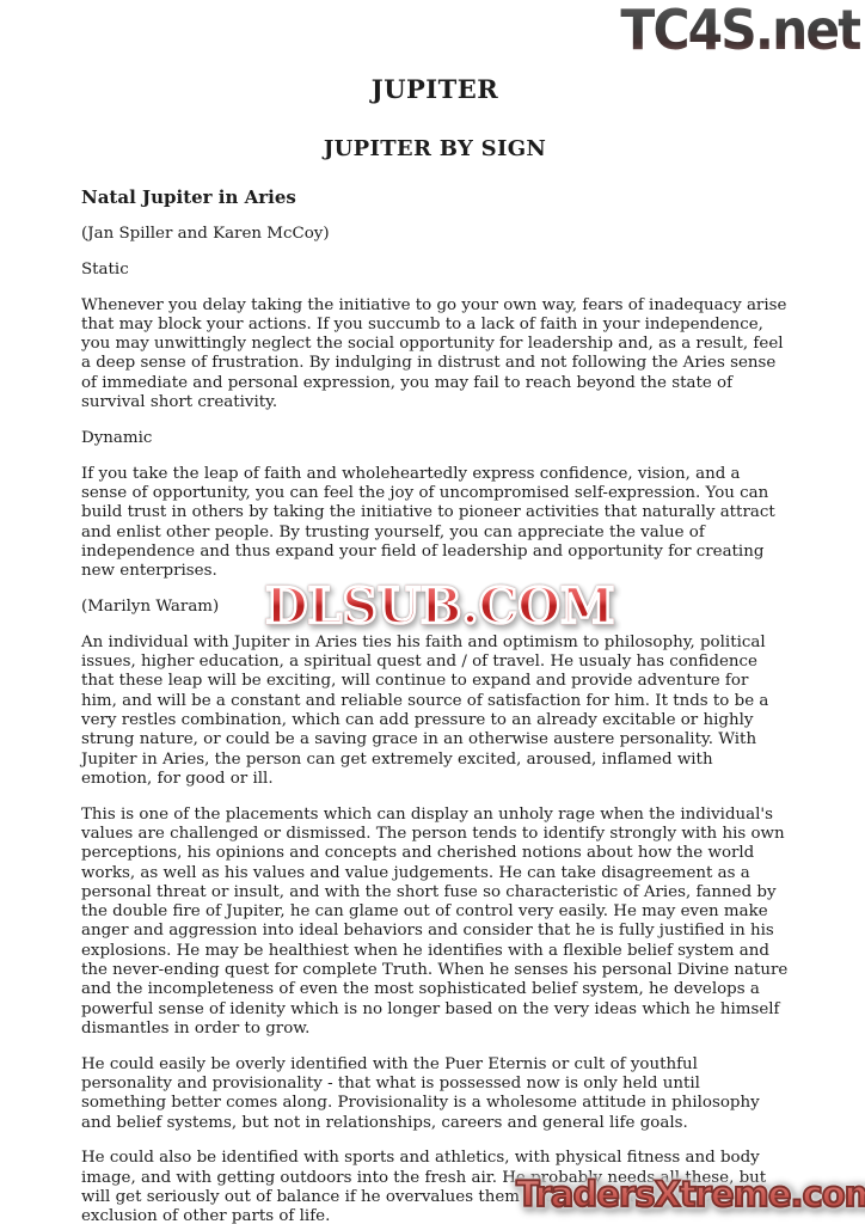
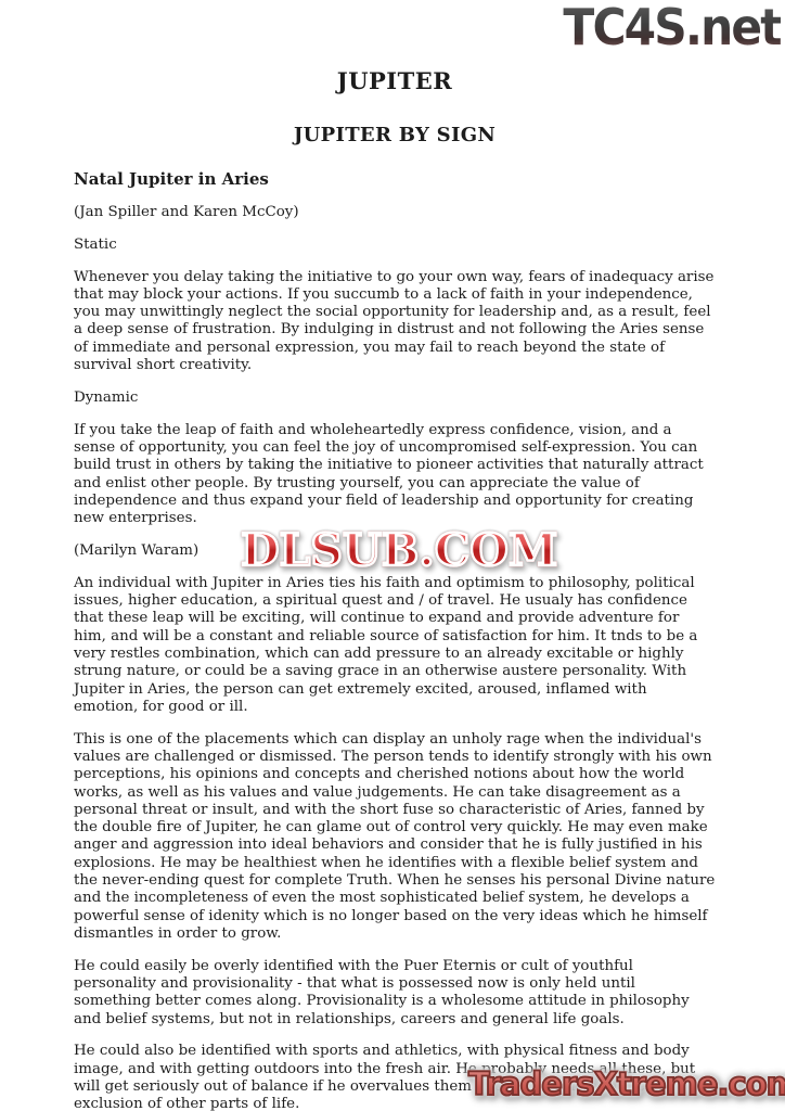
  TC4S.net
  JUPITER
  JUPITER BY SIGN
  Natal Jupiter in Aries
  (Jan Spiller and Karen McCoy)
  Static
  Whenever you delay taking the initiative to go your own way, fears of inadequacy arise that may block your actions. If you succumb to a lack of faith in your independence, you may unwittingly neglect the social opportunity for leadership and, as a result, feel a deep sense of frustration. By indulging in distrust and not following the Aries sense of immediate and personal expression, you may fail to reach beyond the state of survival short creativity.
  Dynamic
  If you take the leap of faith and wholeheartedly express confidence, vision, and a sense of opportunity, you can feel the joy of uncompromised self-expression. You can build trust in others by taking the initiative to pioneer activities that naturally attract and enlist other people. By trusting yourself, you can appreciate the value of independence and thus expand your field of leadership and opportunity for creating new enterprises.
  (Marilyn Waram)
  An individual with Jupiter in Aries ties his faith and optimism to philosophy, political issues, higher education, a spiritual quest and / of travel. He usualy has confidence that these leap will be exciting, will continue to expand and provide adventure for him, and will be a constant and reliable source of satisfaction for him. It tnds to be a very restles combination, which can add pressure to an already excitable or highly strung nature, or could be a saving grace in an otherwise austere personality. With Jupiter in Aries, the person can get extremely excited, aroused, inflamed with emotion, for good or ill.
- This is one of the placements which can display an unholy rage when the individual's values are challenged or dismissed. The person tends to identify strongly with his own perceptions, his opinions and concepts and cherished notions about how the world works, as well as his values and value judgements. He can take disagreement as a personal threat or insult, and with the short fuse so characteristic of Aries, fanned by the double fire of Jupiter, he can glame out of control very easily. He may even make anger and aggression into ideal behaviors and consider that he is fully justified in his explosions. He may be healthiest when he identifies with a flexible belief system and the never-ending quest for complete Truth. When he senses his personal Divine nature and the incompleteness of even the most sophisticated belief system, he develops a powerful sense of idenity which is no longer based on the very ideas which he himself dismantles in order to grow.
+ This is one of the placements which can display an unholy rage when the individual's values are challenged or dismissed. The person tends to identify strongly with his own perceptions, his opinions and concepts and cherished notions about how the world works, as well as his values and value judgements. He can take disagreement as a personal threat or insult, and with the short fuse so characteristic of Aries, fanned by the double fire of Jupiter, he can glame out of control very quickly. He may even make anger and aggression into ideal behaviors and consider that he is fully justified in his explosions. He may be healthiest when he identifies with a flexible belief system and the never-ending quest for complete Truth. When he senses his personal Divine nature and the incompleteness of even the most sophisticated belief system, he develops a powerful sense of idenity which is no longer based on the very ideas which he himself dismantles in order to grow.
  He could easily be overly identified with the Puer Eternis or cult of youthful personality and provisionality - that what is possessed now is only held until something better comes along. Provisionality is a wholesome attitude in philosophy and belief systems, but not in relationships, careers and general life goals.
  He could also be identified with sports and athletics, with physical fitness and body image, and with getting outdoors into the fresh air. H will get seriously out of balance if he overvalues them exclusion of other parts of life.
  DLSUB.COM
  TradersXtreme.com
